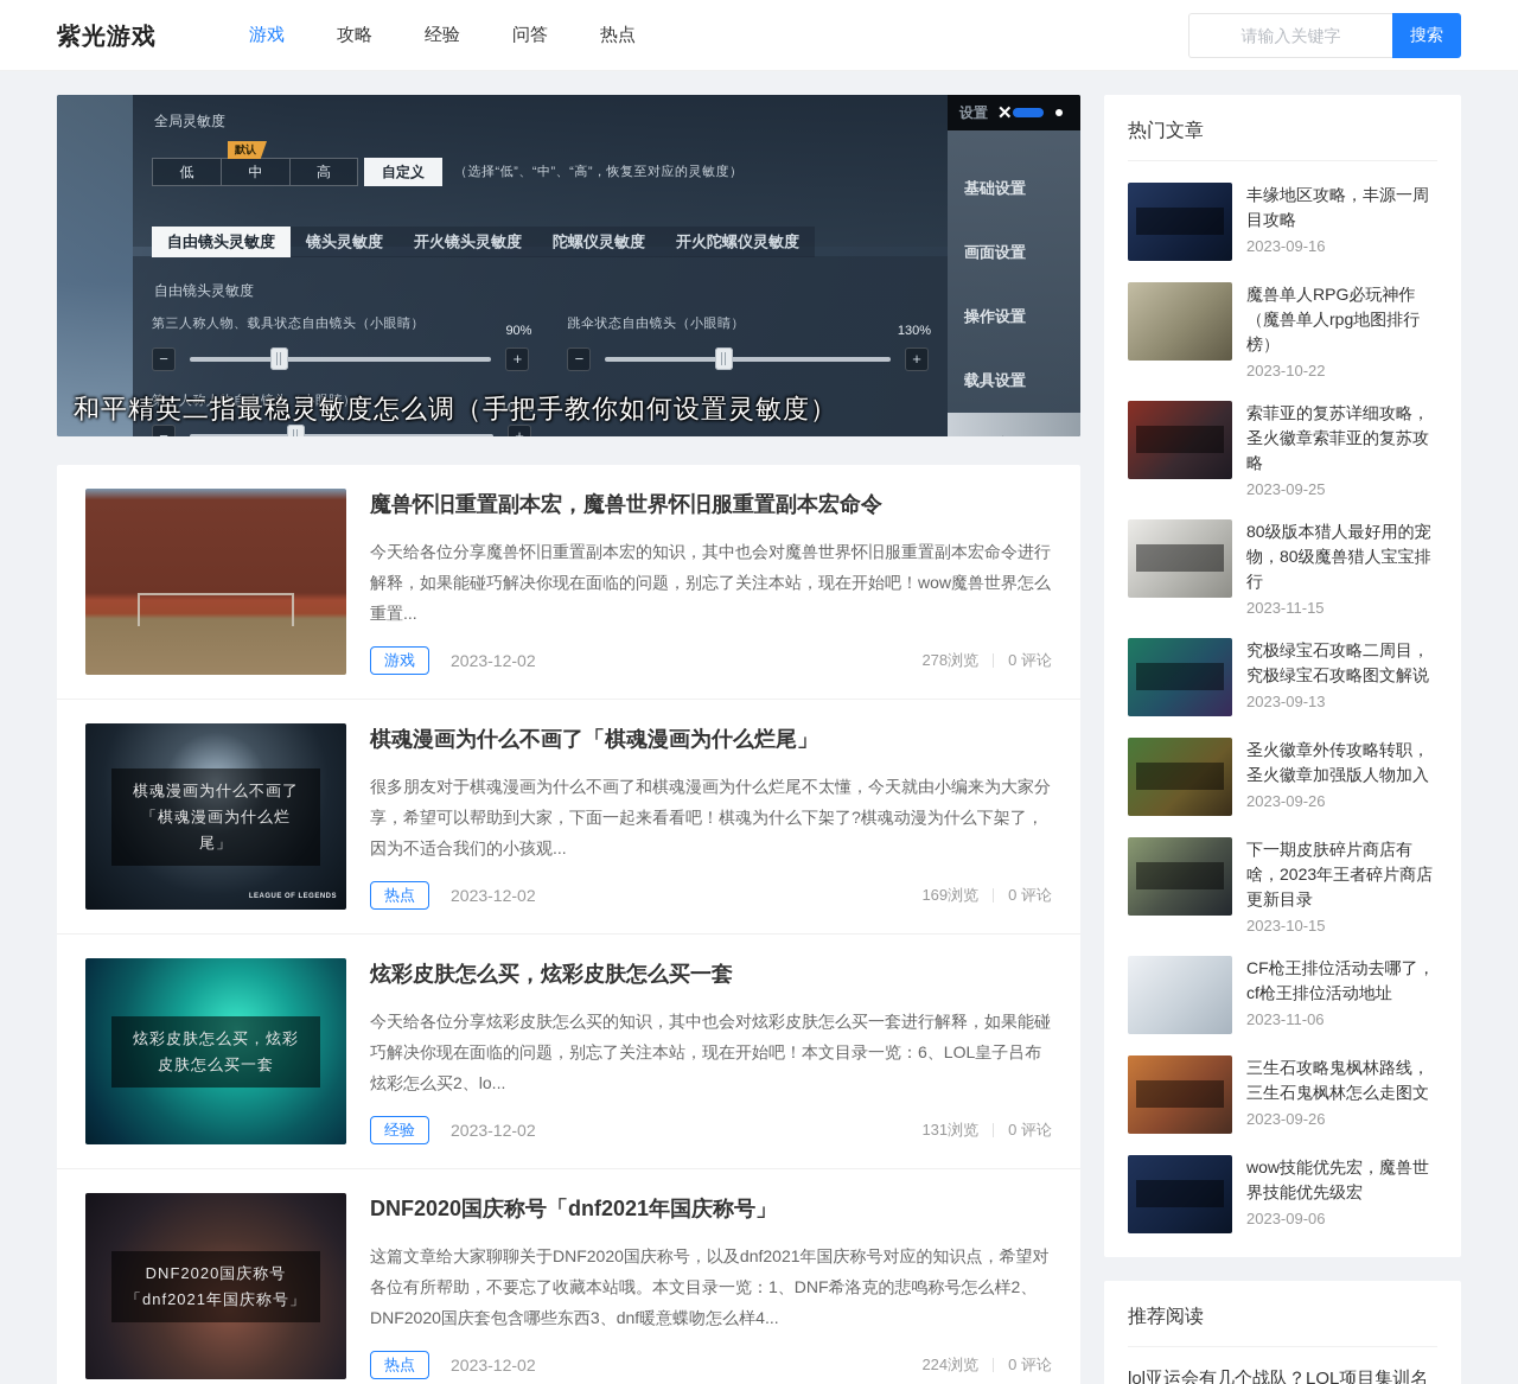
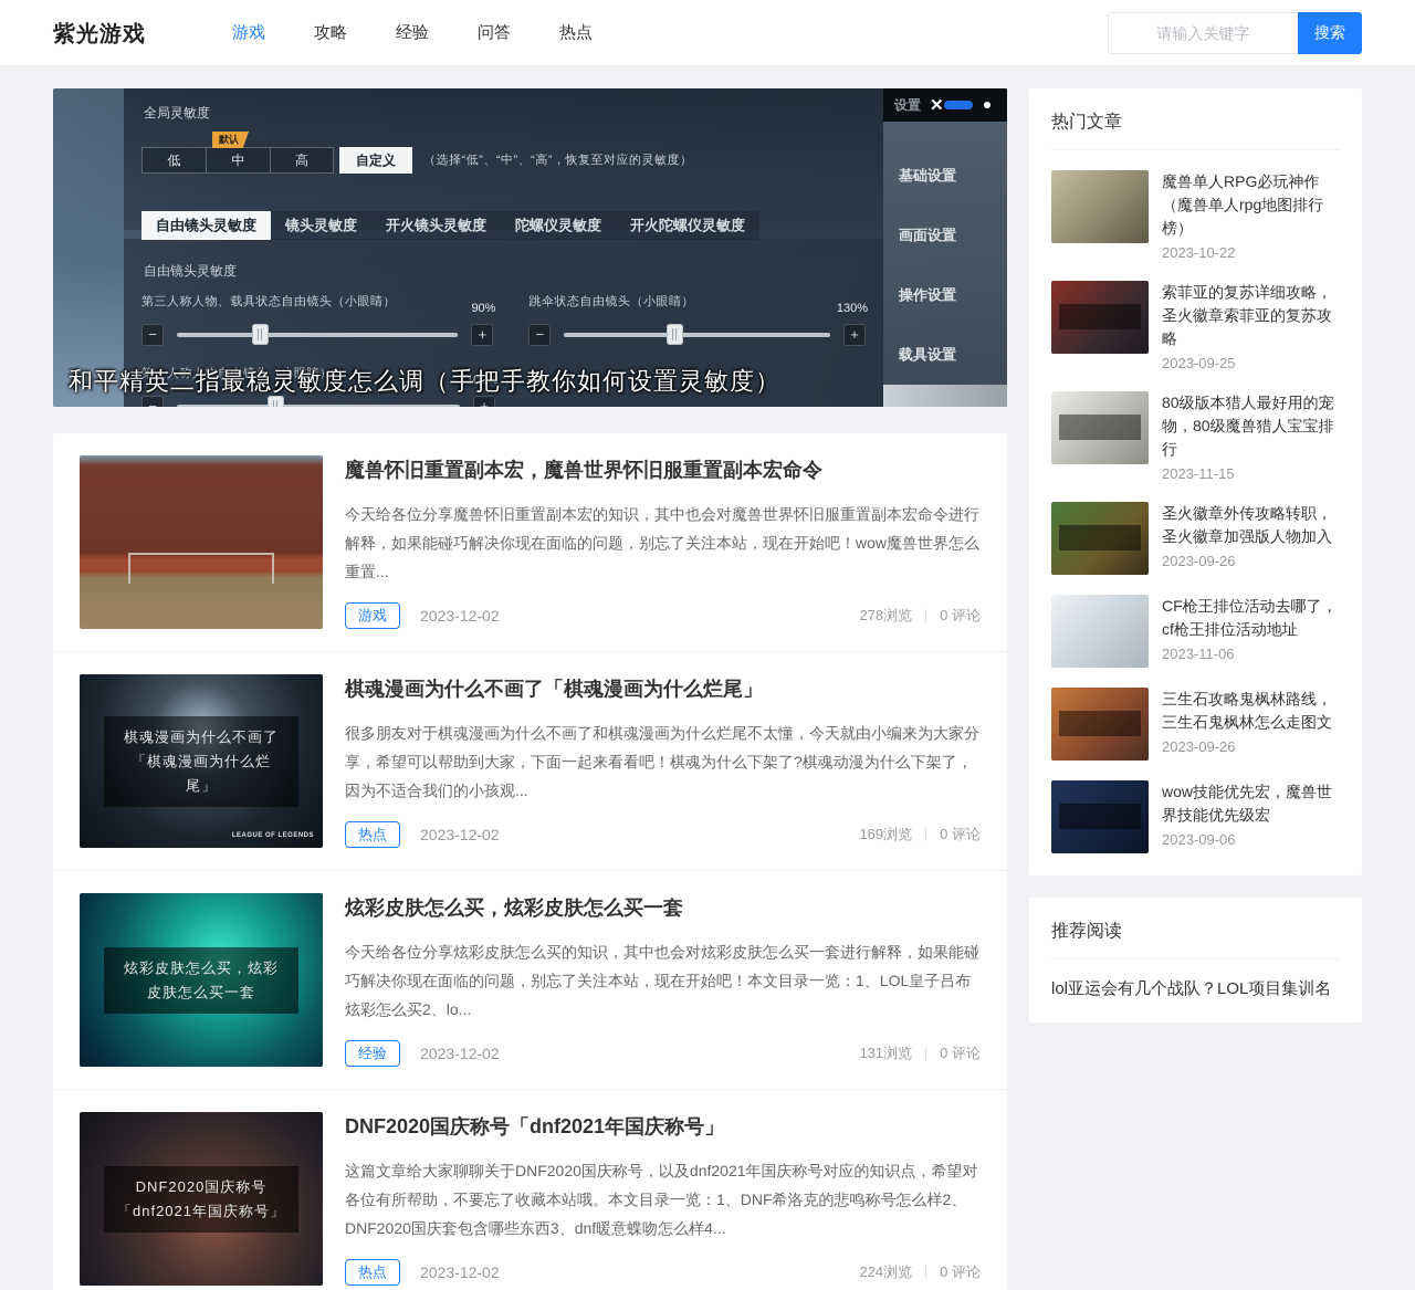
  紫光游戏
  游戏
  攻略
  经验
  问答
  热点
  请输入关键字
  搜索
  全局灵敏度
  默认
  低
  中
  高
  自定义
  （选择“低”、“中”、“高”，恢复至对应的灵敏度）
  自由镜头灵敏度
  镜头灵敏度
  开火镜头灵敏度
  陀螺仪灵敏度
  开火陀螺仪灵敏度
  自由镜头灵敏度
  第三人称人物、载具状态自由镜头（小眼睛）
  −
  +
  90%
  跳伞状态自由镜头（小眼睛）
  −
  +
  130%
  第一人称人物自由镜头（小眼睛）
  −
  +
  100%
  设置
  ✕
  基础设置
  画面设置
  操作设置
  载具设置
  和平精英二指最稳灵敏度怎么调（手把手教你如何设置灵敏度）
  魔兽怀旧重置副本宏，魔兽世界怀旧服重置副本宏命令
  今天给各位分享魔兽怀旧重置副本宏的知识，其中也会对魔兽世界怀旧服重置副本宏命令进行解释，如果能碰巧解决你现在面临的问题，别忘了关注本站，现在开始吧！wow魔兽世界怎么重置...
  游戏
  2023-12-02
  278浏览
  0 评论
  棋魂漫画为什么不画了「棋魂漫画为什么烂尾」
  棋魂漫画为什么不画了「棋魂漫画为什么烂尾」
  很多朋友对于棋魂漫画为什么不画了和棋魂漫画为什么烂尾不太懂，今天就由小编来为大家分享，希望可以帮助到大家，下面一起来看看吧！棋魂为什么下架了?棋魂动漫为什么下架了，因为不适合我们的小孩观...
  热点
  2023-12-02
  169浏览
  0 评论
  炫彩皮肤怎么买，炫彩皮肤怎么买一套
  炫彩皮肤怎么买，炫彩皮肤怎么买一套
- 今天给各位分享炫彩皮肤怎么买的知识，其中也会对炫彩皮肤怎么买一套进行解释，如果能碰巧解决你现在面临的问题，别忘了关注本站，现在开始吧！本文目录一览：6、LOL皇子吕布炫彩怎么买2、lo...
+ 今天给各位分享炫彩皮肤怎么买的知识，其中也会对炫彩皮肤怎么买一套进行解释，如果能碰巧解决你现在面临的问题，别忘了关注本站，现在开始吧！本文目录一览：1、LOL皇子吕布炫彩怎么买2、lo...
  经验
  2023-12-02
  131浏览
  0 评论
  DNF2020国庆称号「dnf2021年国庆称号」
  DNF2020国庆称号「dnf2021年国庆称号」
  这篇文章给大家聊聊关于DNF2020国庆称号，以及dnf2021年国庆称号对应的知识点，希望对各位有所帮助，不要忘了收藏本站哦。本文目录一览：1、DNF希洛克的悲鸣称号怎么样2、DNF2020国庆套包含哪些东西3、dnf暖意蝶吻怎么样4...
  热点
  2023-12-02
  224浏览
  0 评论
  热门文章
- 丰缘地区攻略，丰源一周目攻略
- 2023-09-16
  魔兽单人RPG必玩神作（魔兽单人rpg地图排行榜）
  2023-10-22
  索菲亚的复苏详细攻略，圣火徽章索菲亚的复苏攻略
  2023-09-25
  80级版本猎人最好用的宠物，80级魔兽猎人宝宝排行
  2023-11-15
- 究极绿宝石攻略二周目，究极绿宝石攻略图文解说
- 2023-09-13
  圣火徽章外传攻略转职，圣火徽章加强版人物加入
  2023-09-26
- 下一期皮肤碎片商店有啥，2023年王者碎片商店更新目录
- 2023-10-15
  CF枪王排位活动去哪了，cf枪王排位活动地址
  2023-11-06
  三生石攻略鬼枫林路线，三生石鬼枫林怎么走图文
  2023-09-26
  wow技能优先宏，魔兽世界技能优先级宏
  2023-09-06
  推荐阅读
  lol亚运会有几个战队？LOL项目集训名
